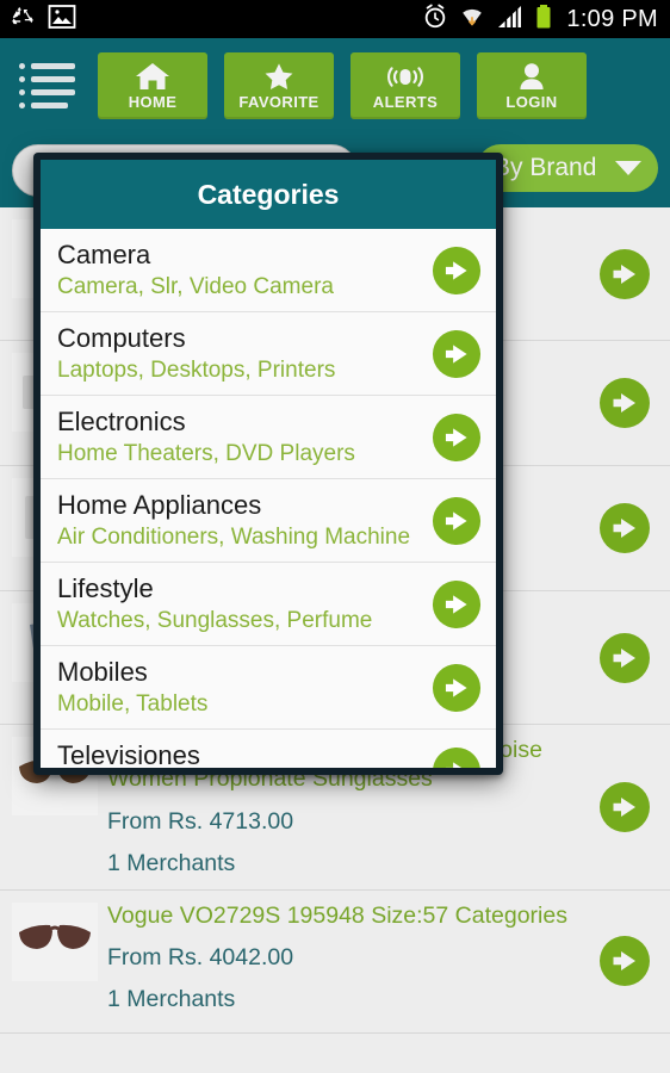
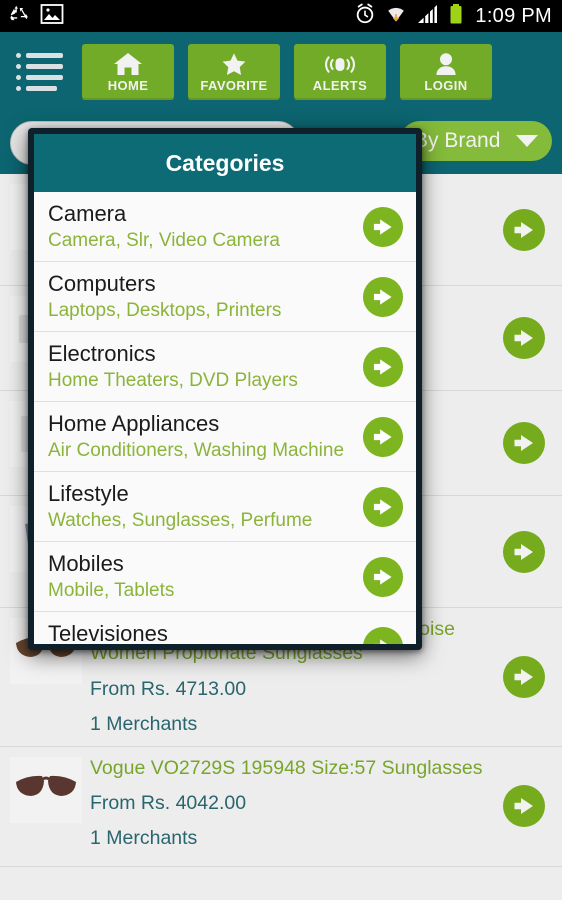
  1:09 PM
  HOME
  FAVORITE
  ALERTS
  LOGIN
  y Brand
  From Rs. 4713.00
  1 Merchants
- Vogue VO2729S 195948 Size:57 Categories
+ Vogue VO2729S 195948 Size:57 Sunglasses
  From Rs. 4042.00
  1 Merchants
  Categories
  Camera
  Camera, Slr, Video Camera
  Computers
  Laptops, Desktops, Printers
  Electronics
  Home Theaters, DVD Players
  Home Appliances
  Air Conditioners, Washing Machine
  Lifestyle
  Watches, Sunglasses, Perfume
  Mobiles
  Mobile, Tablets
  Televisiones
